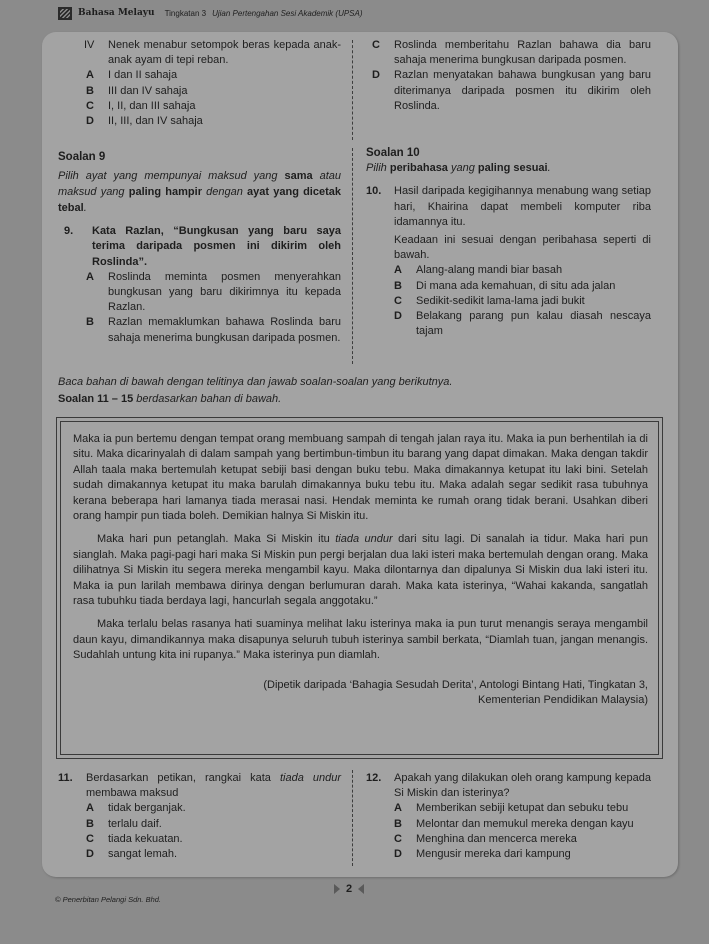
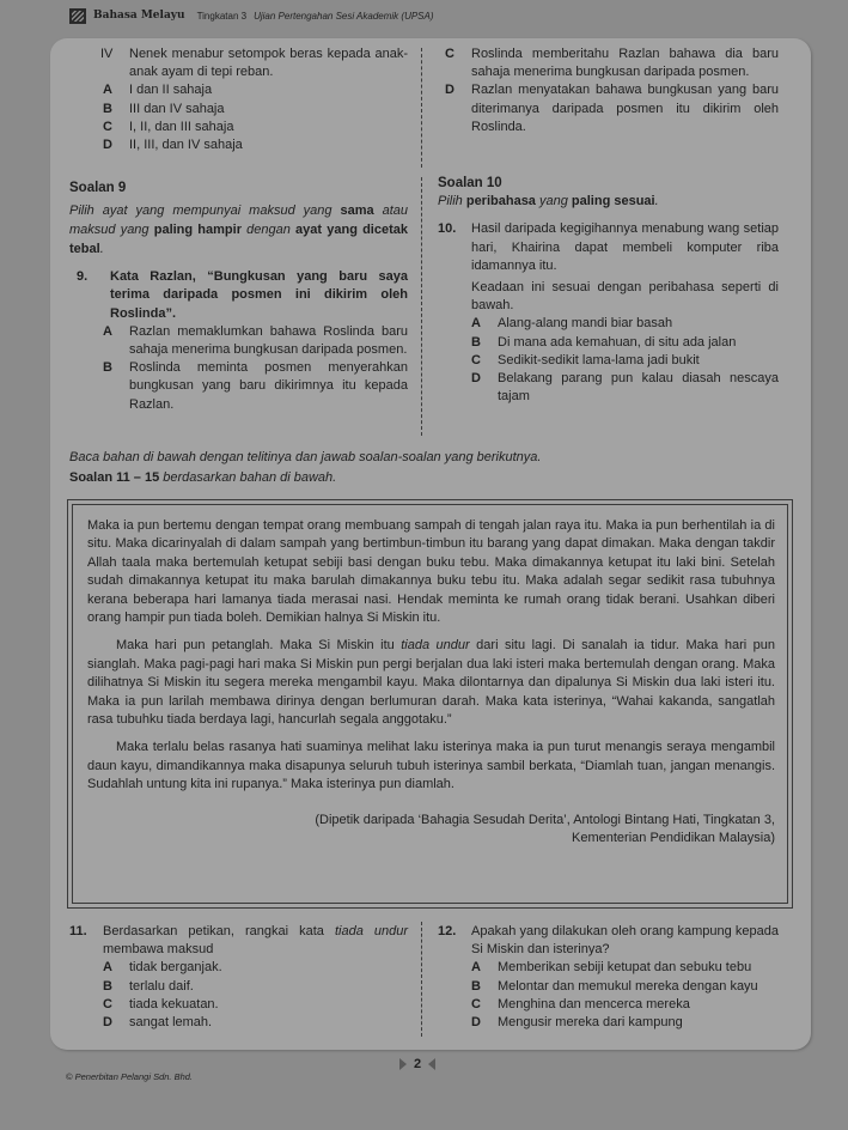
  Bahasa Melayu
  Tingkatan 3
  Ujian Pertengahan Sesi Akademik (UPSA)
  IV
  Nenek menabur setompok beras kepada anak-anak ayam di tepi reban.
  A
  I dan II sahaja
  B
  III dan IV sahaja
  C
  I, II, dan III sahaja
  D
  II, III, dan IV sahaja
  C
  Roslinda memberitahu Razlan bahawa dia baru sahaja menerima bungkusan daripada posmen.
  D
  Razlan menyatakan bahawa bungkusan yang baru diterimanya daripada posmen itu dikirim oleh Roslinda.
  Soalan 9
  Pilih ayat yang mempunyai maksud yang sama atau maksud yang paling hampir dengan ayat yang dicetak tebal.
  9.
  Kata Razlan, “Bungkusan yang baru saya terima daripada posmen ini dikirim oleh Roslinda”.
  A
- Roslinda meminta posmen menyerahkan bungkusan yang baru dikirimnya itu kepada Razlan.
+ Razlan memaklumkan bahawa Roslinda baru sahaja menerima bungkusan daripada posmen.
  B
- Razlan memaklumkan bahawa Roslinda baru sahaja menerima bungkusan daripada posmen.
+ Roslinda meminta posmen menyerahkan bungkusan yang baru dikirimnya itu kepada Razlan.
  Soalan 10
  Pilih peribahasa yang paling sesuai.
  10.
  Hasil daripada kegigihannya menabung wang setiap hari, Khairina dapat membeli komputer riba idamannya itu.
  Keadaan ini sesuai dengan peribahasa seperti di bawah.
  A
  Alang-alang mandi biar basah
  B
  Di mana ada kemahuan, di situ ada jalan
  C
  Sedikit-sedikit lama-lama jadi bukit
  D
  Belakang parang pun kalau diasah nescaya tajam
  Baca bahan di bawah dengan telitinya dan jawab soalan-soalan yang berikutnya.
  Soalan 11 – 15 berdasarkan bahan di bawah.
  Maka ia pun bertemu dengan tempat orang membuang sampah di tengah jalan raya itu. Maka ia pun berhentilah ia di situ. Maka dicarinyalah di dalam sampah yang bertimbun-timbun itu barang yang dapat dimakan. Maka dengan takdir Allah taala maka bertemulah ketupat sebiji basi dengan buku tebu. Maka dimakannya ketupat itu laki bini. Setelah sudah dimakannya ketupat itu maka barulah dimakannya buku tebu itu. Maka adalah segar sedikit rasa tubuhnya kerana beberapa hari lamanya tiada merasai nasi. Hendak meminta ke rumah orang tidak berani. Usahkan diberi orang hampir pun tiada boleh. Demikian halnya Si Miskin itu.
  Maka hari pun petanglah. Maka Si Miskin itu tiada undur dari situ lagi. Di sanalah ia tidur. Maka hari pun sianglah. Maka pagi-pagi hari maka Si Miskin pun pergi berjalan dua laki isteri maka bertemulah dengan orang. Maka dilihatnya Si Miskin itu segera mereka mengambil kayu. Maka dilontarnya dan dipalunya Si Miskin dua laki isteri itu. Maka ia pun larilah membawa dirinya dengan berlumuran darah. Maka kata isterinya, “Wahai kakanda, sangatlah rasa tubuhku tiada berdaya lagi, hancurlah segala anggotaku.”
  Maka terlalu belas rasanya hati suaminya melihat laku isterinya maka ia pun turut menangis seraya mengambil daun kayu, dimandikannya maka disapunya seluruh tubuh isterinya sambil berkata, “Diamlah tuan, jangan menangis. Sudahlah untung kita ini rupanya.” Maka isterinya pun diamlah.
  (Dipetik daripada ‘Bahagia Sesudah Derita’, Antologi Bintang Hati, Tingkatan 3,
  Kementerian Pendidikan Malaysia)
  11.
  Berdasarkan petikan, rangkai kata tiada undur membawa maksud
  A
  tidak berganjak.
  B
  terlalu daif.
  C
  tiada kekuatan.
  D
  sangat lemah.
  12.
  Apakah yang dilakukan oleh orang kampung kepada Si Miskin dan isterinya?
  A
  Memberikan sebiji ketupat dan sebuku tebu
  B
  Melontar dan memukul mereka dengan kayu
  C
  Menghina dan mencerca mereka
  D
  Mengusir mereka dari kampung
  2
  © Penerbitan Pelangi Sdn. Bhd.
